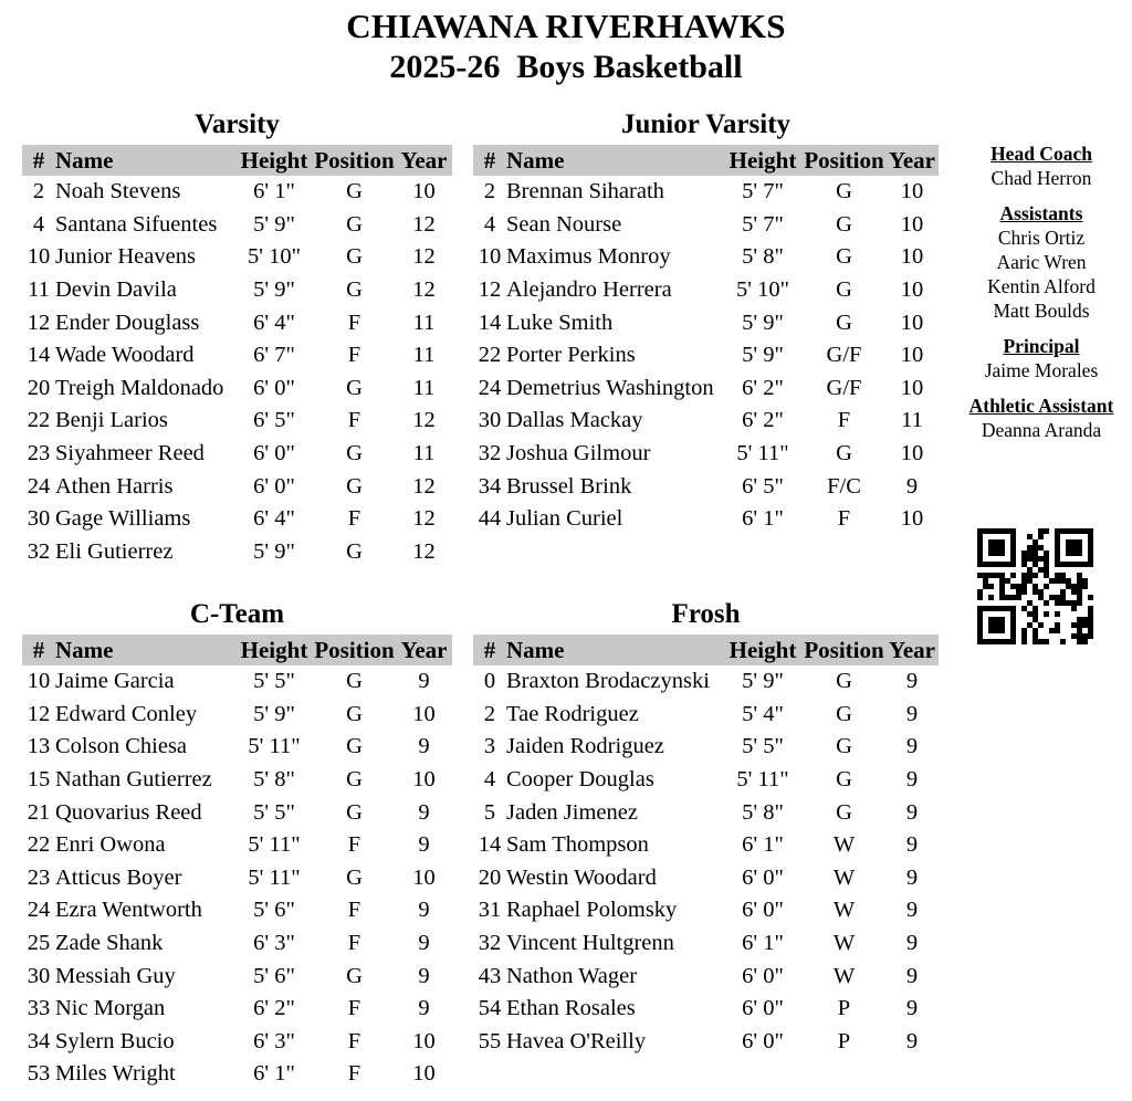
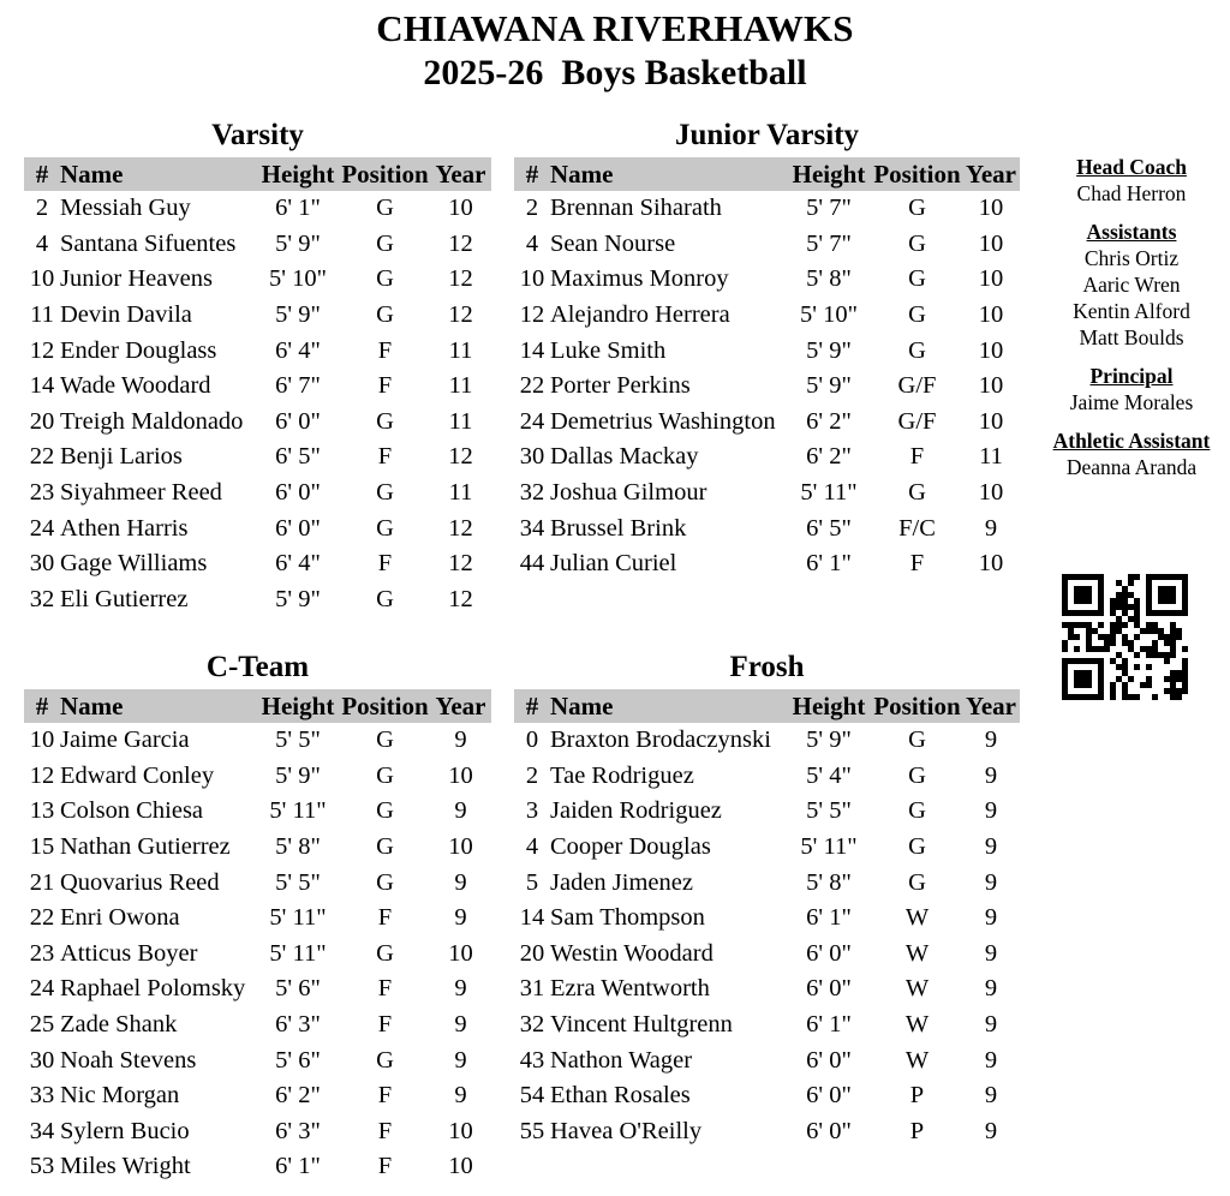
  CHIAWANA RIVERHAWKS
  2025-26 Boys Basketball
  Varsity
  #	Name	Height	Position	Year
- 2	Noah Stevens	6' 1"	G	10
+ 2	Messiah Guy	6' 1"	G	10
  4	Santana Sifuentes	5' 9"	G	12
  10	Junior Heavens	5' 10"	G	12
  11	Devin Davila	5' 9"	G	12
  12	Ender Douglass	6' 4"	F	11
  14	Wade Woodard	6' 7"	F	11
  20	Treigh Maldonado	6' 0"	G	11
  22	Benji Larios	6' 5"	F	12
  23	Siyahmeer Reed	6' 0"	G	11
  24	Athen Harris	6' 0"	G	12
  30	Gage Williams	6' 4"	F	12
  32	Eli Gutierrez	5' 9"	G	12
  Junior Varsity
  #	Name	Height	Position	Year
  2	Brennan Siharath	5' 7"	G	10
  4	Sean Nourse	5' 7"	G	10
  10	Maximus Monroy	5' 8"	G	10
  12	Alejandro Herrera	5' 10"	G	10
  14	Luke Smith	5' 9"	G	10
  22	Porter Perkins	5' 9"	G/F	10
  24	Demetrius Washington	6' 2"	G/F	10
  30	Dallas Mackay	6' 2"	F	11
  32	Joshua Gilmour	5' 11"	G	10
  34	Brussel Brink	6' 5"	F/C	9
  44	Julian Curiel	6' 1"	F	10
  C-Team
  #	Name	Height	Position	Year
  10	Jaime Garcia	5' 5"	G	9
  12	Edward Conley	5' 9"	G	10
  13	Colson Chiesa	5' 11"	G	9
  15	Nathan Gutierrez	5' 8"	G	10
  21	Quovarius Reed	5' 5"	G	9
  22	Enri Owona	5' 11"	F	9
  23	Atticus Boyer	5' 11"	G	10
- 24	Ezra Wentworth	5' 6"	F	9
+ 24	Raphael Polomsky	5' 6"	F	9
  25	Zade Shank	6' 3"	F	9
- 30	Messiah Guy	5' 6"	G	9
+ 30	Noah Stevens	5' 6"	G	9
  33	Nic Morgan	6' 2"	F	9
  34	Sylern Bucio	6' 3"	F	10
  53	Miles Wright	6' 1"	F	10
  Frosh
  #	Name	Height	Position	Year
  0	Braxton Brodaczynski	5' 9"	G	9
  2	Tae Rodriguez	5' 4"	G	9
  3	Jaiden Rodriguez	5' 5"	G	9
  4	Cooper Douglas	5' 11"	G	9
  5	Jaden Jimenez	5' 8"	G	9
  14	Sam Thompson	6' 1"	W	9
  20	Westin Woodard	6' 0"	W	9
- 31	Raphael Polomsky	6' 0"	W	9
+ 31	Ezra Wentworth	6' 0"	W	9
  32	Vincent Hultgrenn	6' 1"	W	9
  43	Nathon Wager	6' 0"	W	9
  54	Ethan Rosales	6' 0"	P	9
  55	Havea O'Reilly	6' 0"	P	9
  Head Coach
  Chad Herron
  Assistants
  Chris Ortiz
  Aaric Wren
  Kentin Alford
  Matt Boulds
  Principal
  Jaime Morales
  Athletic Assistant
  Deanna Aranda
